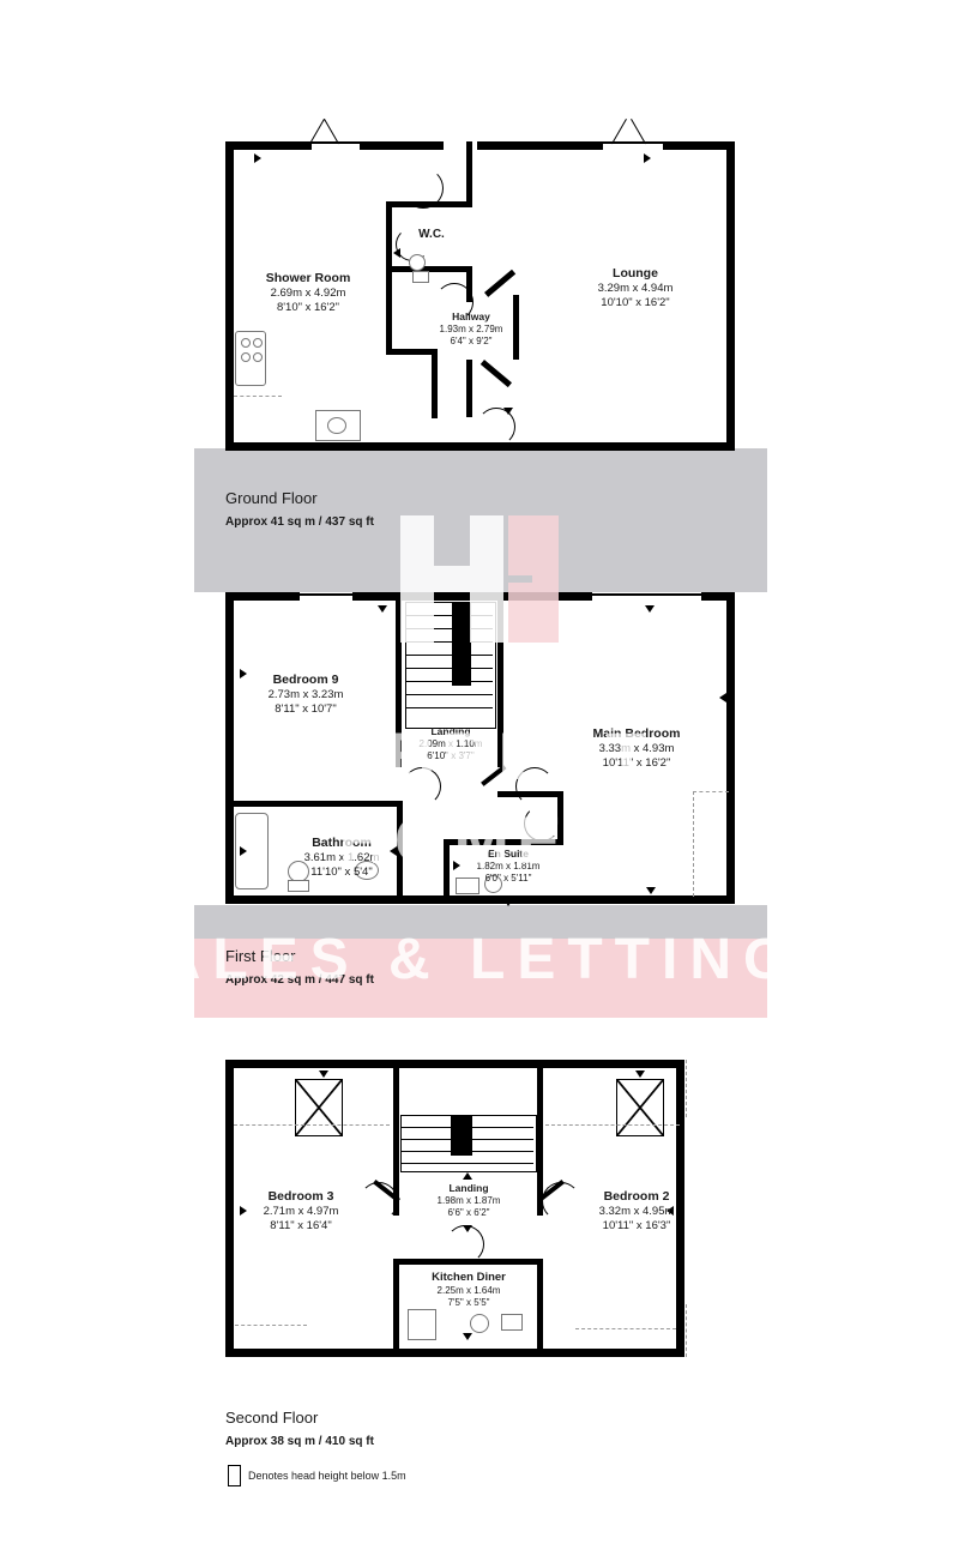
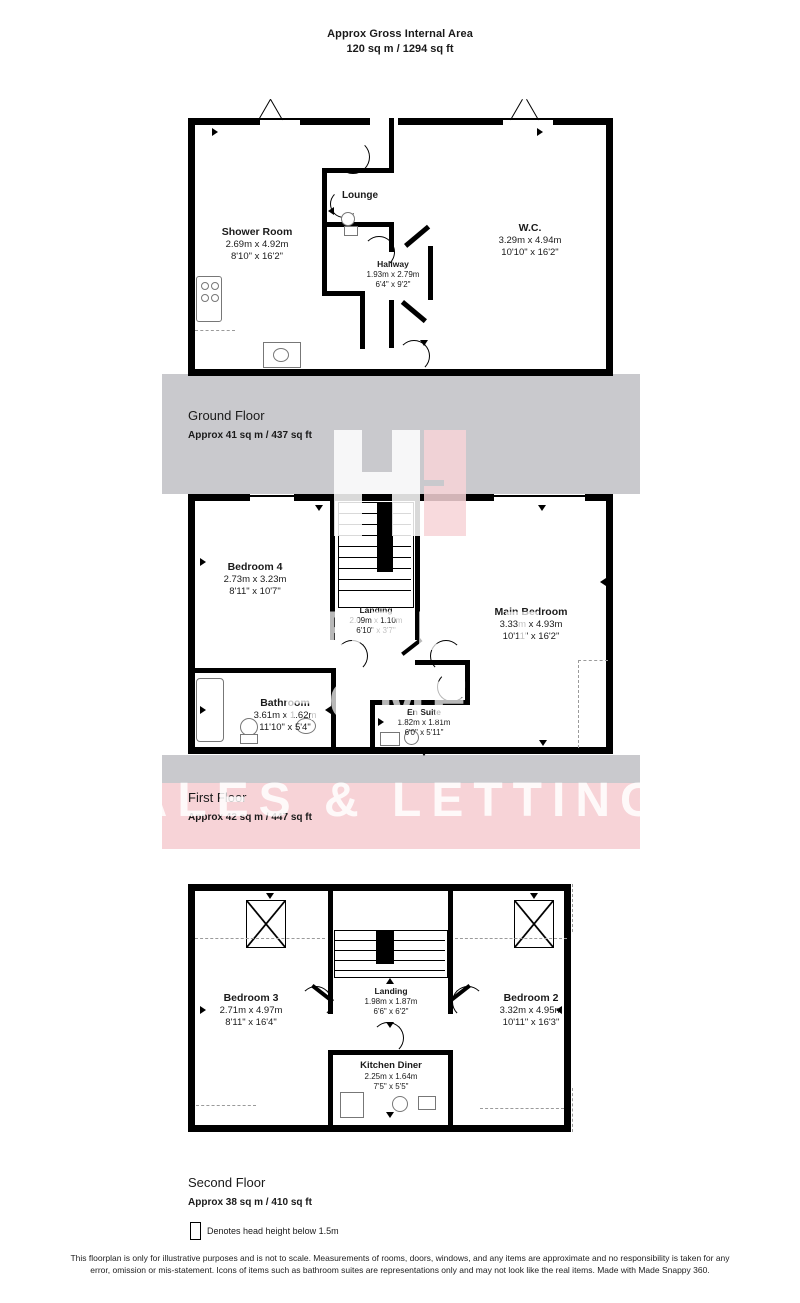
+ Approx Gross Internal Area
+ 120 sq m / 1294 sq ft
  Ground Floor
  Approx 41 sq m / 437 sq ft
  First Floor
  Approx 42 sq m / 447 sq ft
  Second Floor
  Approx 38 sq m / 410 sq ft
  Shower Room
  2.69m x 4.92m
  8'10" x 16'2"
- W.C.
+ Lounge
  Hallway
  1.93m x 2.79m
  6'4" x 9'2"
- Lounge
+ W.C.
  3.29m x 4.94m
  10'10" x 16'2"
- Bedroom 9
+ Bedroom 4
  2.73m x 3.23m
  8'11" x 10'7"
  Landing
  2.09m x 1.10m
  6'10" x 3'7"
  Main Bedroom
  3.33m x 4.93m
  10'11" x 16'2"
  Bathroom
  3.61m x 1.62m
  11'10" x 5'4"
  En Suite
  1.82m x 1.81m
  6'0" x 5'11"
  Bedroom 3
  2.71m x 4.97m
  8'11" x 16'4"
  Landing
  1.98m x 1.87m
  6'6" x 6'2"
  Bedroom 2
  3.32m x 4.95m
  10'11" x 16'3"
  Kitchen Diner
  2.25m x 1.64m
  7'5" x 5'5"
  HIBBERT
  HOMES
  SALES & LETTINGS
  Denotes head height below 1.5m
+ This floorplan is only for illustrative purposes and is not to scale. Measurements of rooms, doors, windows, and any items are approximate and no responsibility is taken for any error, omission or mis-statement. Icons of items such as bathroom suites are representations only and may not look like the real items. Made with Made Snappy 360.
